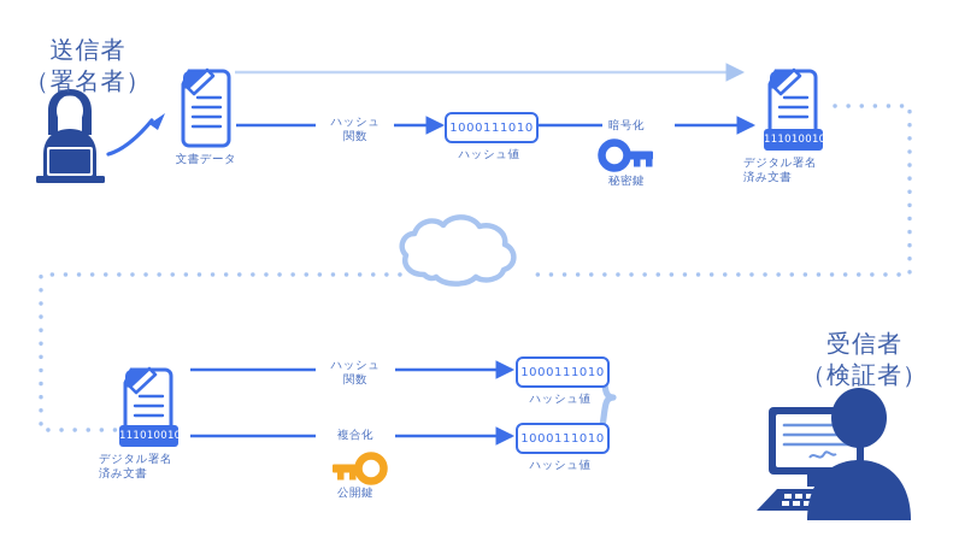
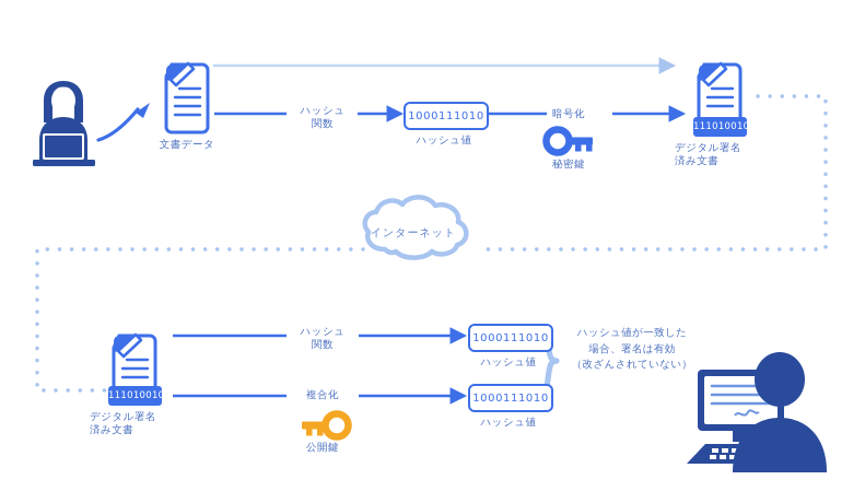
- 送信者
- （署名者）
- 受信者
- （検証者）
  文書データ
  ハッシュ
  関数
  1000111010
  ハッシュ値
  暗号化
  秘密鍵
  1110100101
  デジタル署名
  済み文書
+ インターネット
  1110100101
  デジタル署名
  済み文書
  ハッシュ
  関数
  複合化
  公開鍵
  1000111010
  ハッシュ値
  1000111010
  ハッシュ値
+ ハッシュ値が一致した
+ 場合、署名は有効
+ （改ざんされていない）
